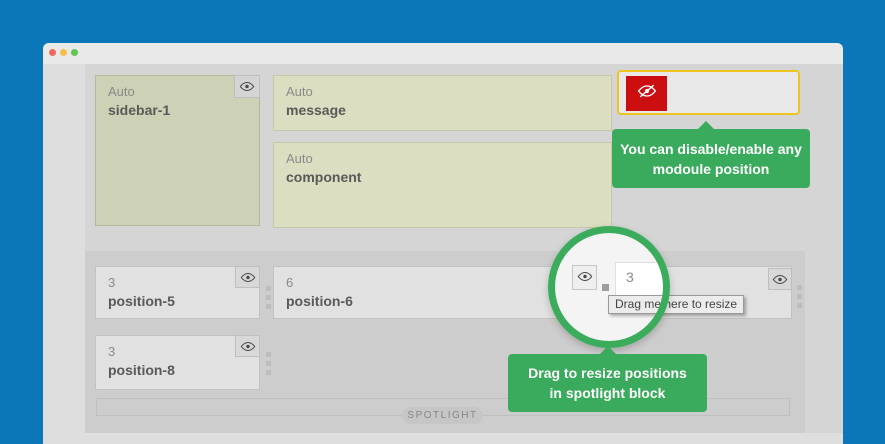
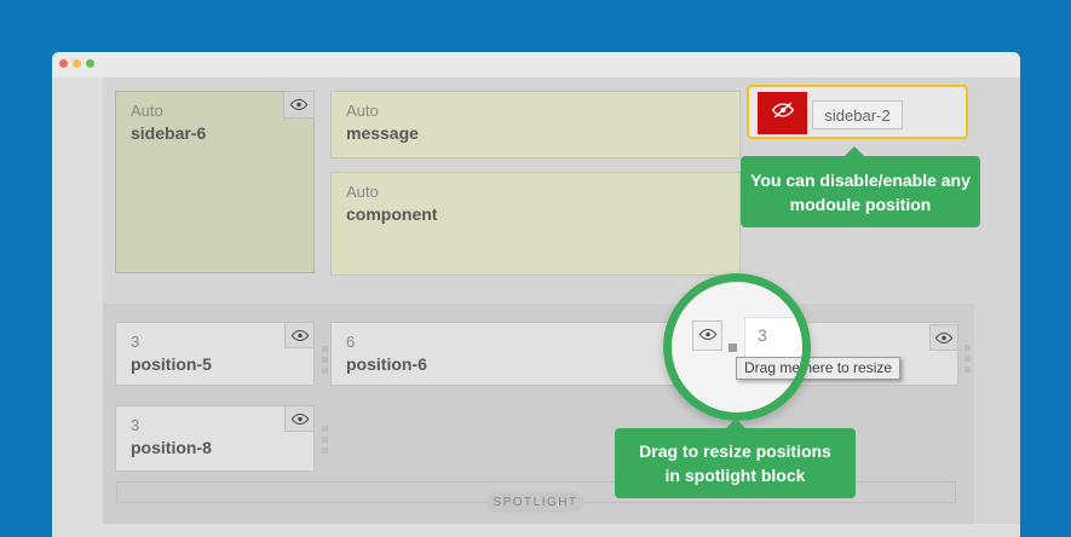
  Auto
- sidebar-1
+ sidebar-6
  Auto
  message
  Auto
  component
+ sidebar-2
  You can disable/enable any
  modoule position
  3
  position-5
  6
  position-6
  3
  position-8
  SPOTLIGHT
  3
  Drag me here to resize
  Drag to resize positions
  in spotlight block
